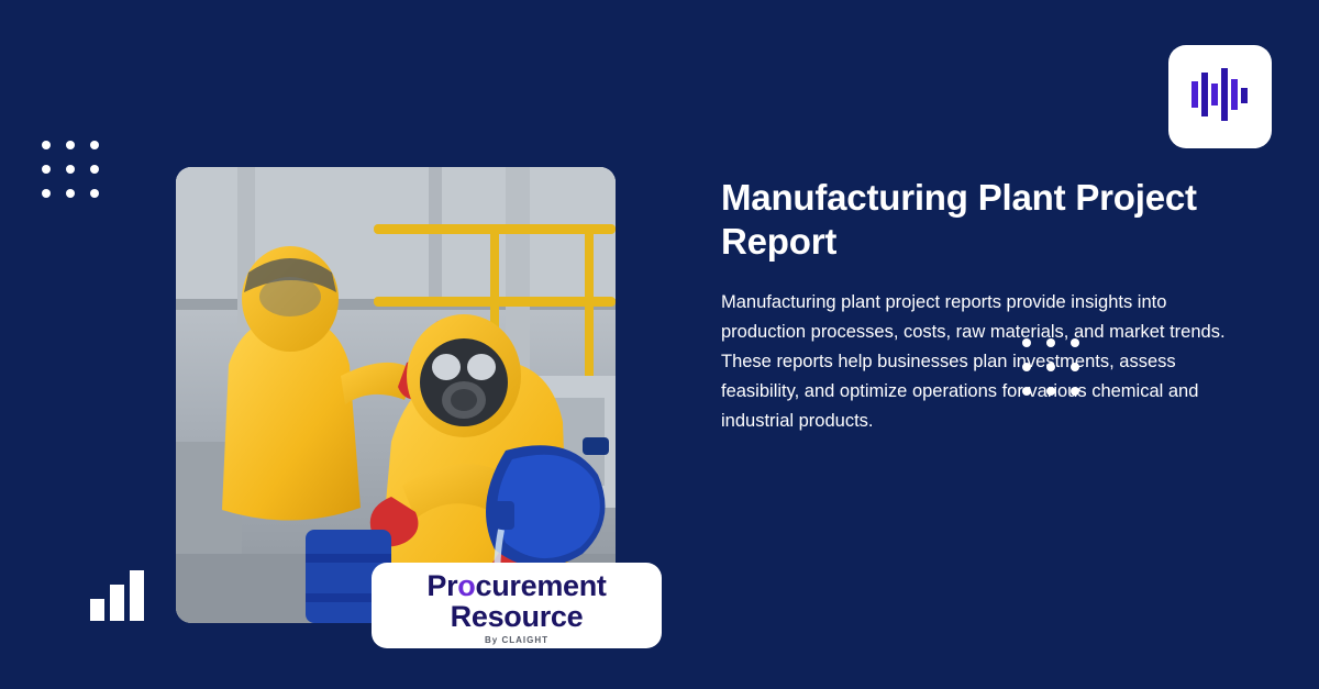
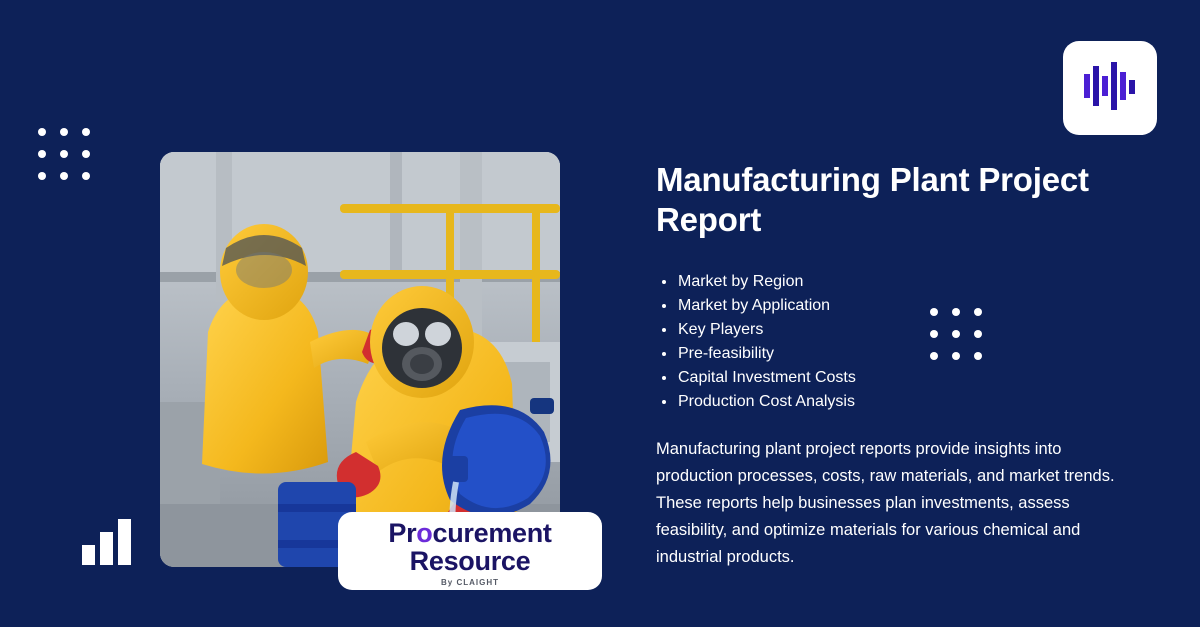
  Procurement
  Resource
  By CLAIGHT
  Manufacturing Plant Project Report
+ Market by Region
+ Market by Application
+ Key Players
+ Pre-feasibility
+ Capital Investment Costs
+ Production Cost Analysis
- Manufacturing plant project reports provide insights into production processes, costs, raw materials, and market trends. These reports help businesses plan investments, assess feasibility, and optimize operations for various chemical and industrial products.
+ Manufacturing plant project reports provide insights into production processes, costs, raw materials, and market trends. These reports help businesses plan investments, assess feasibility, and optimize materials for various chemical and industrial products.
